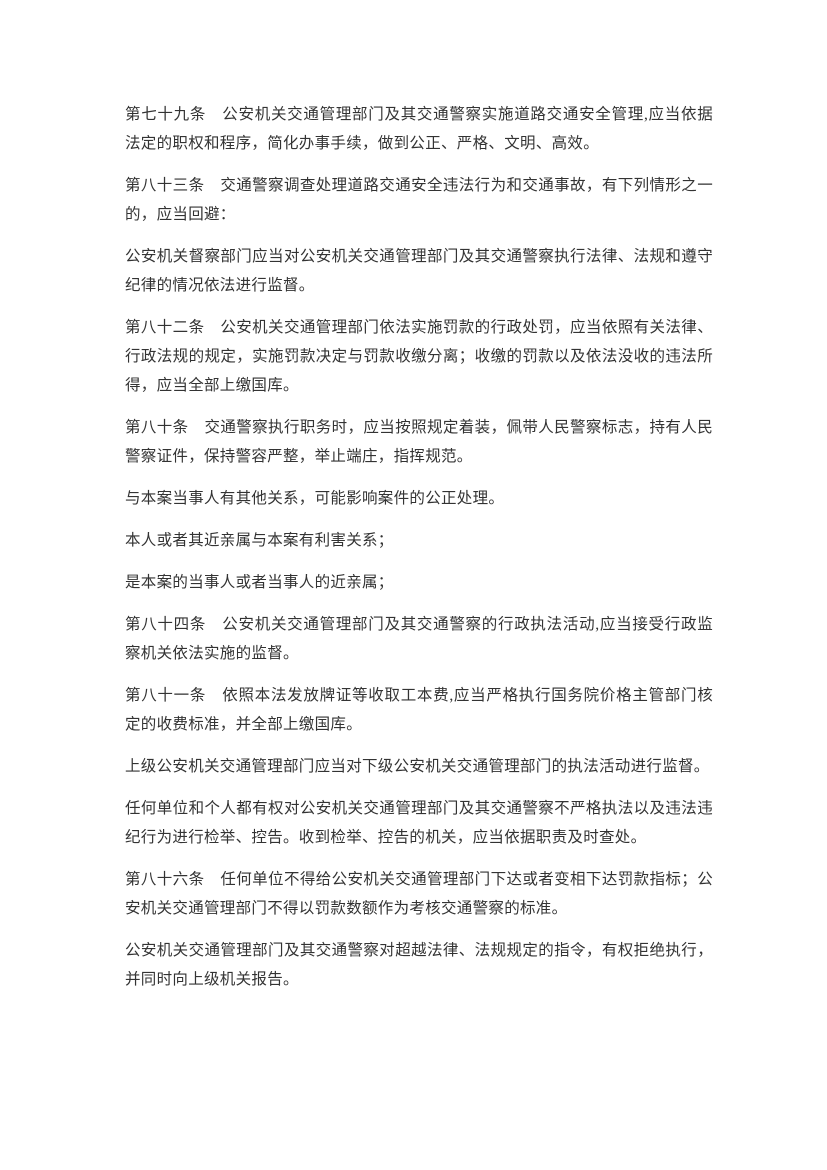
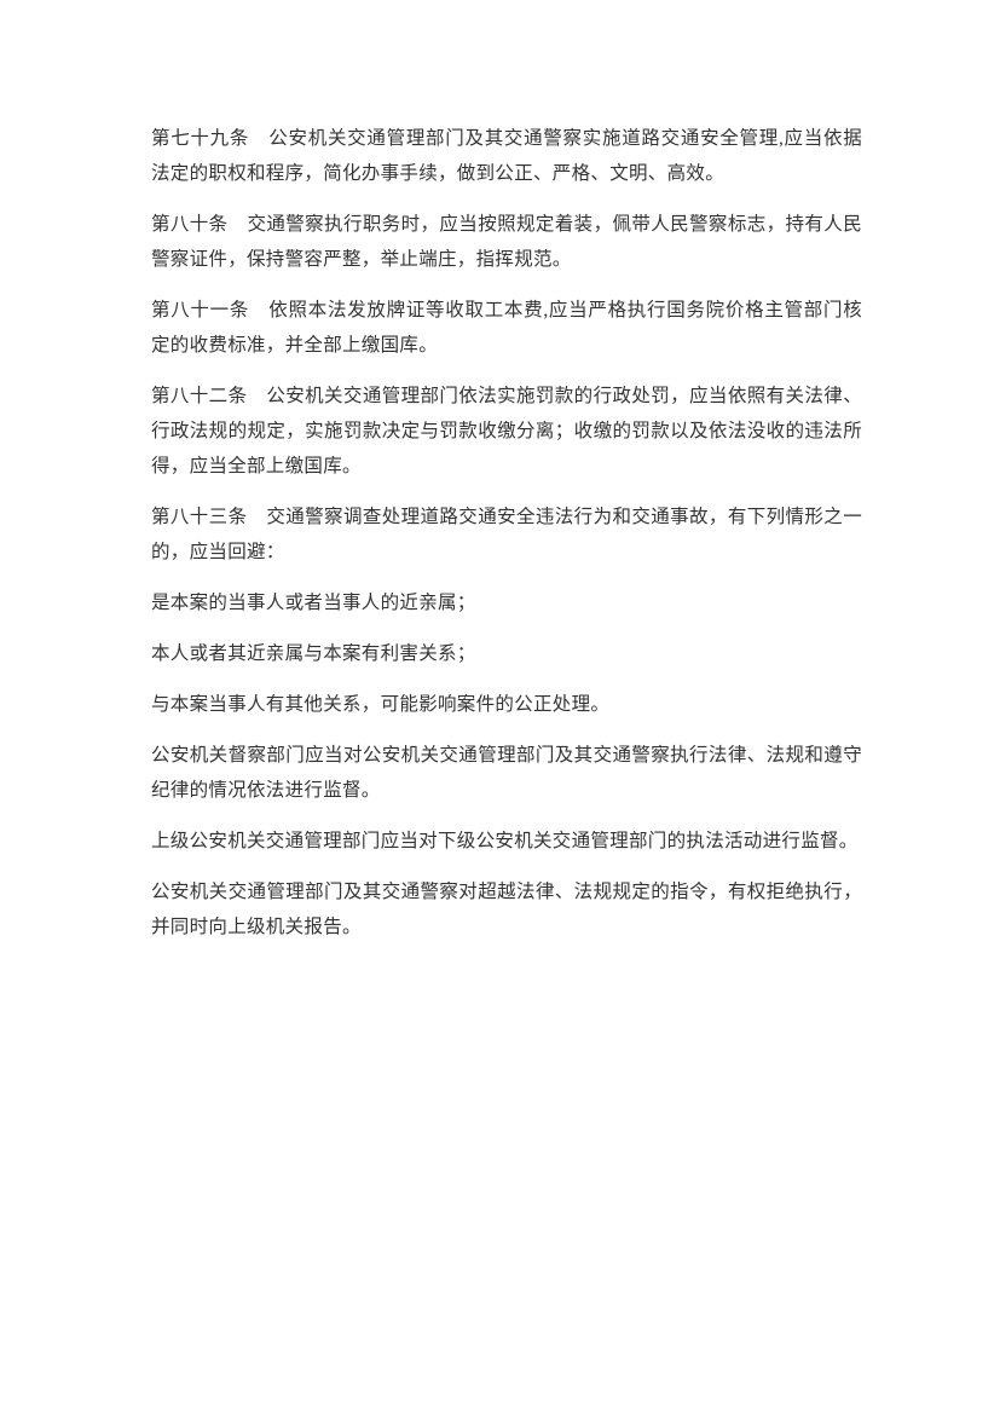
  第七十九条 公安机关交通管理部门及其交通警察实施道路交通安全管理,应当依据法定的职权和程序，简化办事手续，做到公正、严格、文明、高效。
- 第八十三条 交通警察调查处理道路交通安全违法行为和交通事故，有下列情形之一的，应当回避：
+ 第八十条 交通警察执行职务时，应当按照规定着装，佩带人民警察标志，持有人民警察证件，保持警容严整，举止端庄，指挥规范。
- 公安机关督察部门应当对公安机关交通管理部门及其交通警察执行法律、法规和遵守纪律的情况依法进行监督。
+ 第八十一条 依照本法发放牌证等收取工本费,应当严格执行国务院价格主管部门核定的收费标准，并全部上缴国库。
  第八十二条 公安机关交通管理部门依法实施罚款的行政处罚，应当依照有关法律、行政法规的规定，实施罚款决定与罚款收缴分离；收缴的罚款以及依法没收的违法所得，应当全部上缴国库。
- 第八十条 交通警察执行职务时，应当按照规定着装，佩带人民警察标志，持有人民警察证件，保持警容严整，举止端庄，指挥规范。
+ 第八十三条 交通警察调查处理道路交通安全违法行为和交通事故，有下列情形之一的，应当回避：
- 与本案当事人有其他关系，可能影响案件的公正处理。
+ 是本案的当事人或者当事人的近亲属；
  本人或者其近亲属与本案有利害关系；
- 是本案的当事人或者当事人的近亲属；
+ 与本案当事人有其他关系，可能影响案件的公正处理。
- 第八十四条 公安机关交通管理部门及其交通警察的行政执法活动,应当接受行政监察机关依法实施的监督。
- 第八十一条 依照本法发放牌证等收取工本费,应当严格执行国务院价格主管部门核定的收费标准，并全部上缴国库。
+ 公安机关督察部门应当对公安机关交通管理部门及其交通警察执行法律、法规和遵守纪律的情况依法进行监督。
  上级公安机关交通管理部门应当对下级公安机关交通管理部门的执法活动进行监督。
- 任何单位和个人都有权对公安机关交通管理部门及其交通警察不严格执法以及违法违纪行为进行检举、控告。收到检举、控告的机关，应当依据职责及时查处。
- 第八十六条 任何单位不得给公安机关交通管理部门下达或者变相下达罚款指标；公安机关交通管理部门不得以罚款数额作为考核交通警察的标准。
  公安机关交通管理部门及其交通警察对超越法律、法规规定的指令，有权拒绝执行，并同时向上级机关报告。
